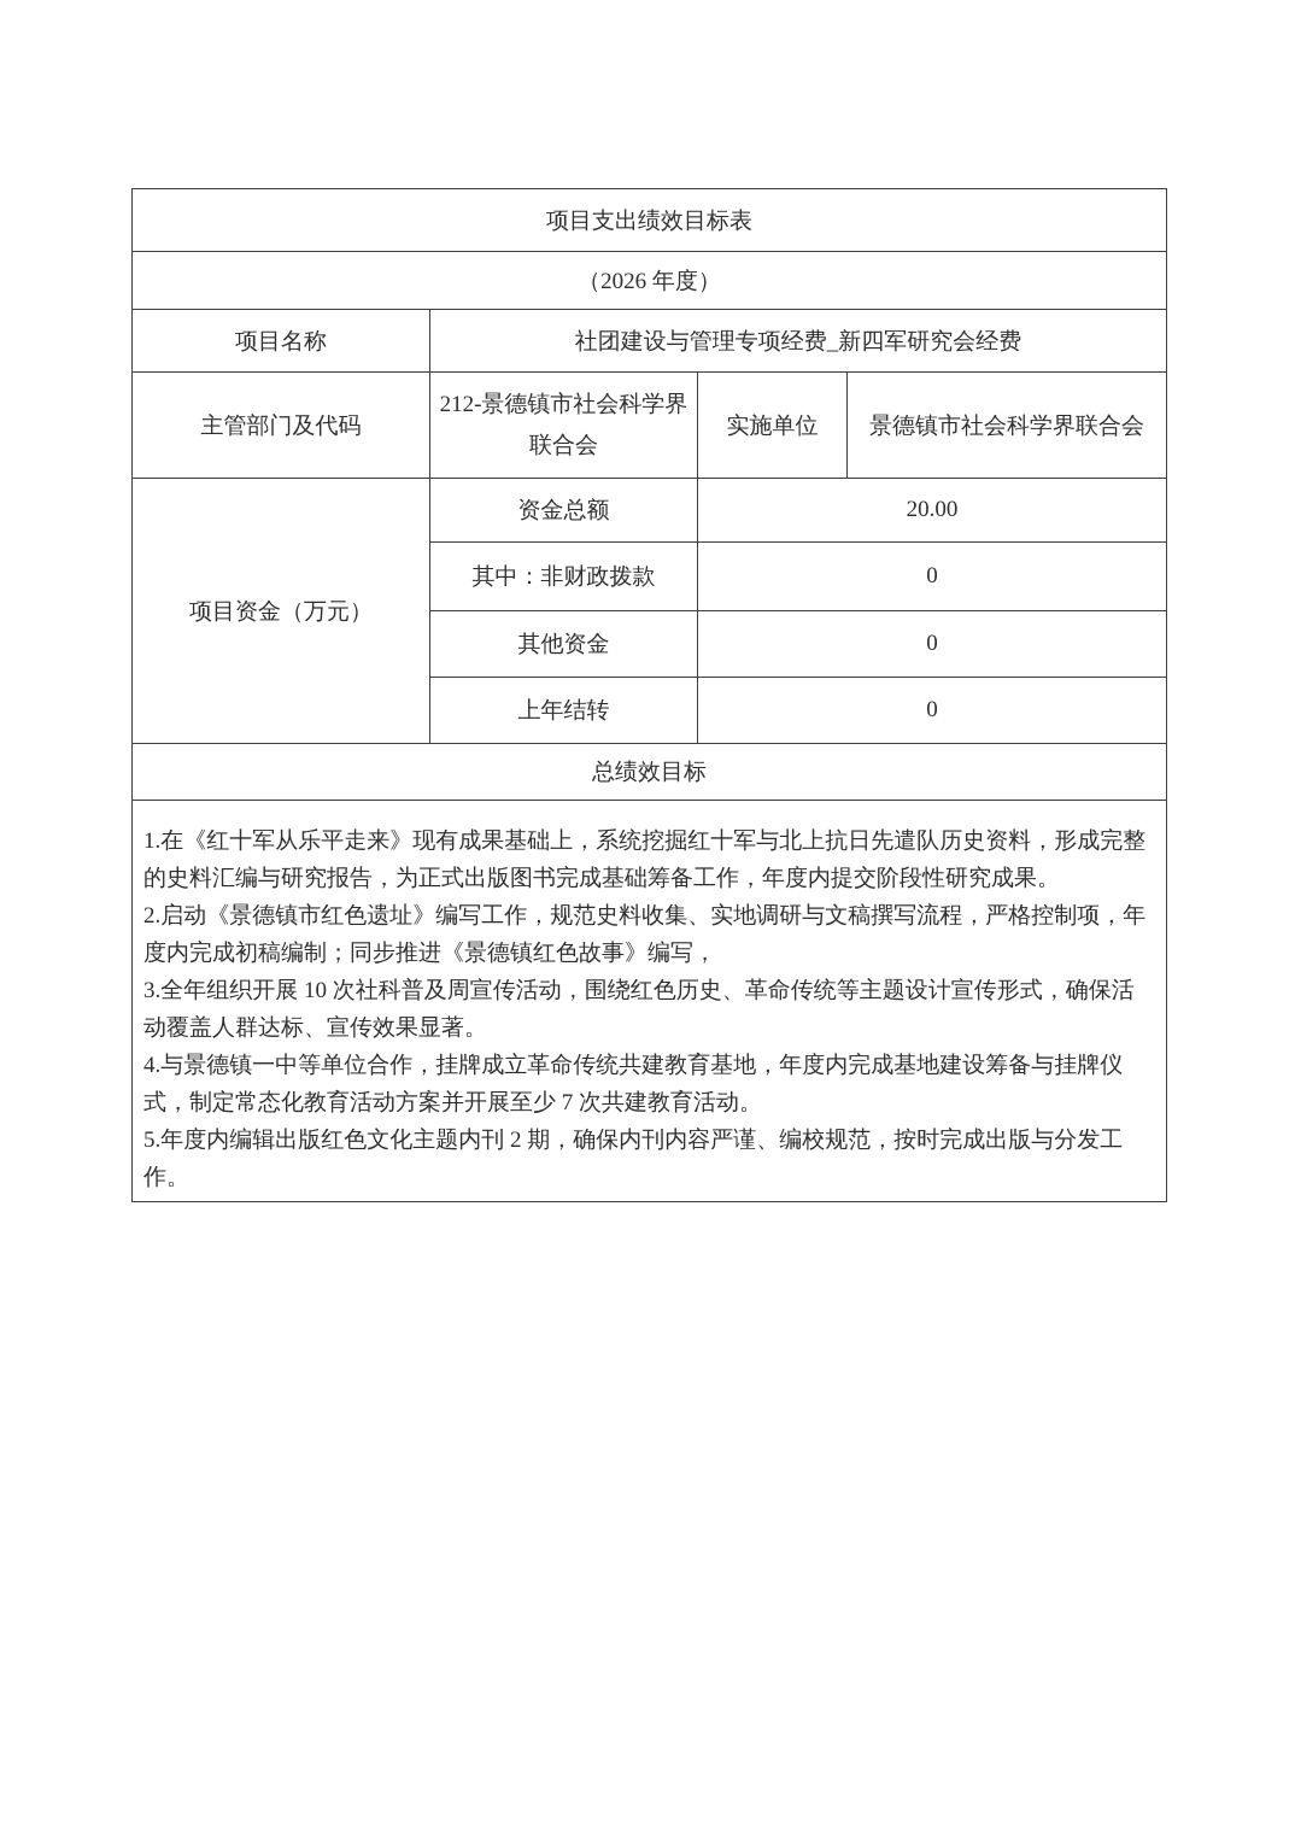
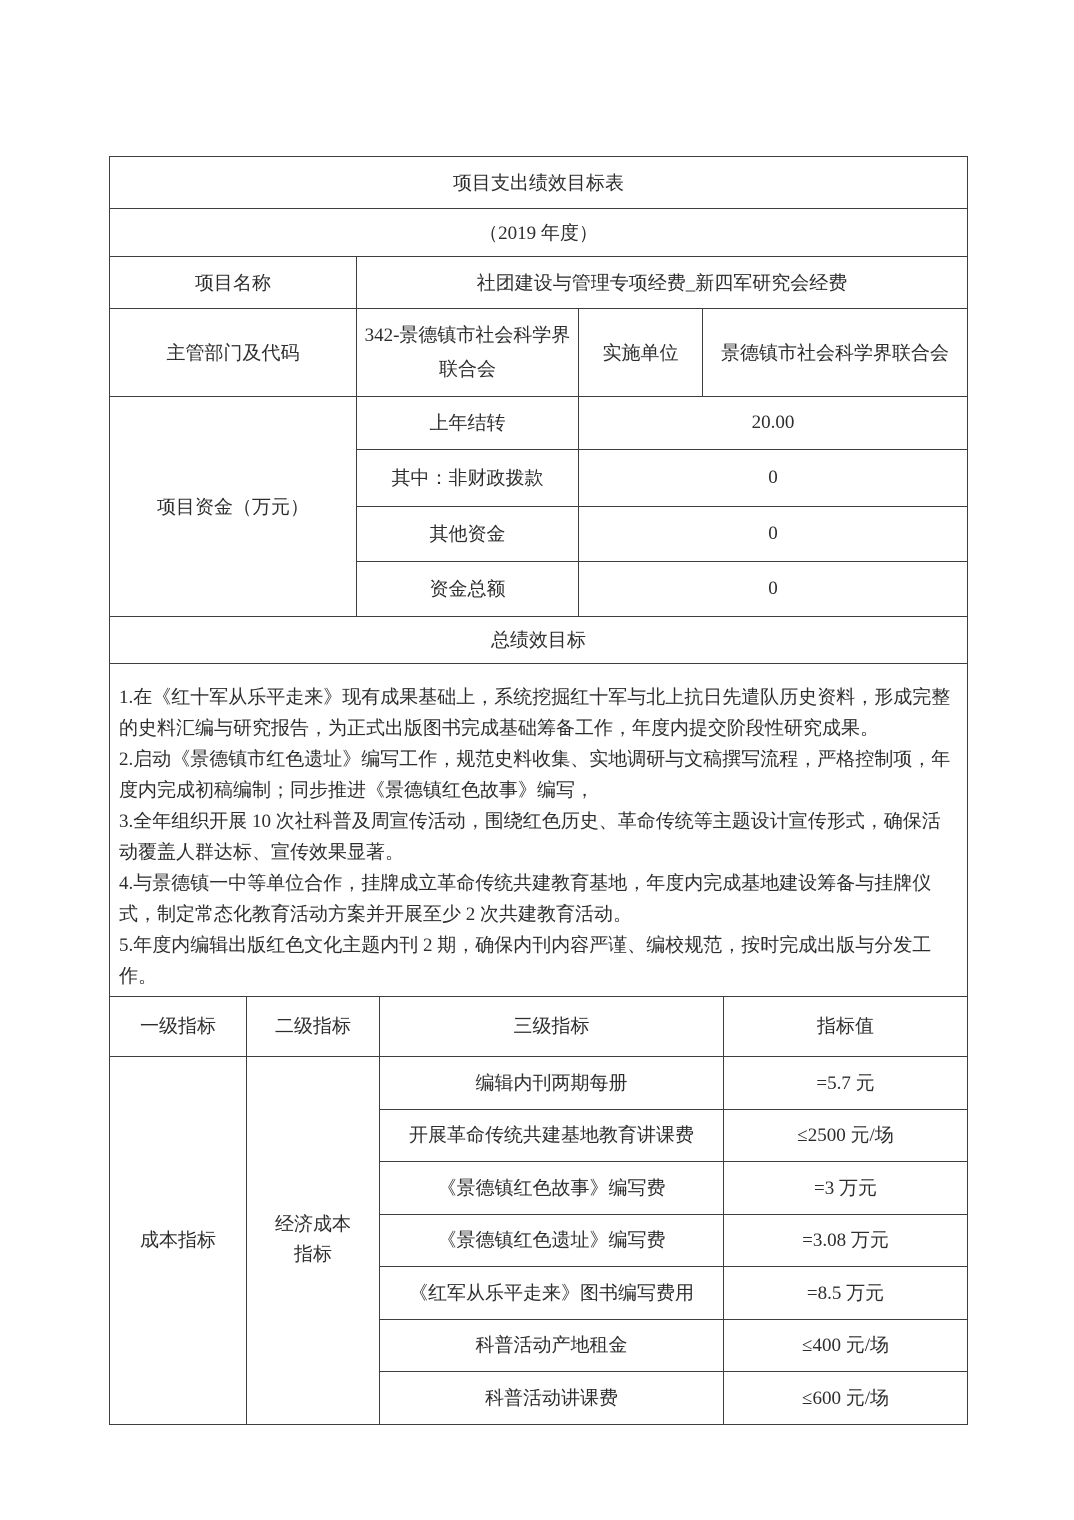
  项目支出绩效目标表
- （2026 年度）
+ （2019 年度）
  项目名称	社团建设与管理专项经费_新四军研究会经费
- 主管部门及代码	212-景德镇市社会科学界联合会	实施单位	景德镇市社会科学界联合会
+ 主管部门及代码	342-景德镇市社会科学界联合会	实施单位	景德镇市社会科学界联合会
- 项目资金（万元）	资金总额	20.00
+ 项目资金（万元）	上年结转	20.00
  其中：非财政拨款	0
  其他资金	0
- 上年结转	0
+ 资金总额	0
  总绩效目标
- 1.在《红十军从乐平走来》现有成果基础上，系统挖掘红十军与北上抗日先遣队历史资料，形成完整的史料汇编与研究报告，为正式出版图书完成基础筹备工作，年度内提交阶段性研究成果。 2.启动《景德镇市红色遗址》编写工作，规范史料收集、实地调研与文稿撰写流程，严格控制项，年度内完成初稿编制；同步推进《景德镇红色故事》编写， 3.全年组织开展 10 次社科普及周宣传活动，围绕红色历史、革命传统等主题设计宣传形式，确保活动覆盖人群达标、宣传效果显著。 4.与景德镇一中等单位合作，挂牌成立革命传统共建教育基地，年度内完成基地建设筹备与挂牌仪式，制定常态化教育活动方案并开展至少 7 次共建教育活动。 5.年度内编辑出版红色文化主题内刊 2 期，确保内刊内容严谨、编校规范，按时完成出版与分发工作。
+ 1.在《红十军从乐平走来》现有成果基础上，系统挖掘红十军与北上抗日先遣队历史资料，形成完整的史料汇编与研究报告，为正式出版图书完成基础筹备工作，年度内提交阶段性研究成果。 2.启动《景德镇市红色遗址》编写工作，规范史料收集、实地调研与文稿撰写流程，严格控制项，年度内完成初稿编制；同步推进《景德镇红色故事》编写， 3.全年组织开展 10 次社科普及周宣传活动，围绕红色历史、革命传统等主题设计宣传形式，确保活动覆盖人群达标、宣传效果显著。 4.与景德镇一中等单位合作，挂牌成立革命传统共建教育基地，年度内完成基地建设筹备与挂牌仪式，制定常态化教育活动方案并开展至少 2 次共建教育活动。 5.年度内编辑出版红色文化主题内刊 2 期，确保内刊内容严谨、编校规范，按时完成出版与分发工作。
+ 一级指标	二级指标	三级指标	指标值
+ 成本指标	经济成本指标	编辑内刊两期每册	=5.7 元
+ 开展革命传统共建基地教育讲课费	≤2500 元/场
+ 《景德镇红色故事》编写费	=3 万元
+ 《景德镇红色遗址》编写费	=3.08 万元
+ 《红军从乐平走来》图书编写费用	=8.5 万元
+ 科普活动产地租金	≤400 元/场
+ 科普活动讲课费	≤600 元/场
